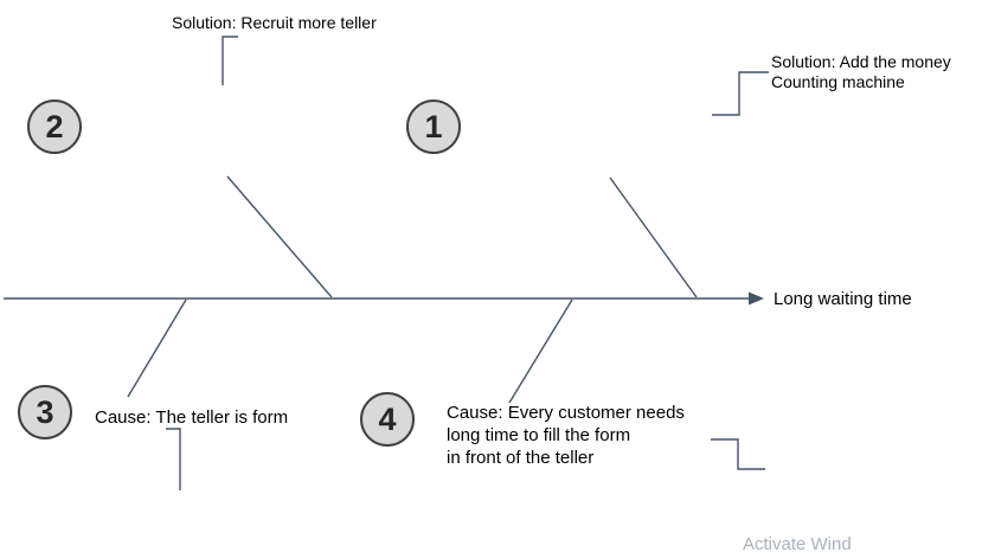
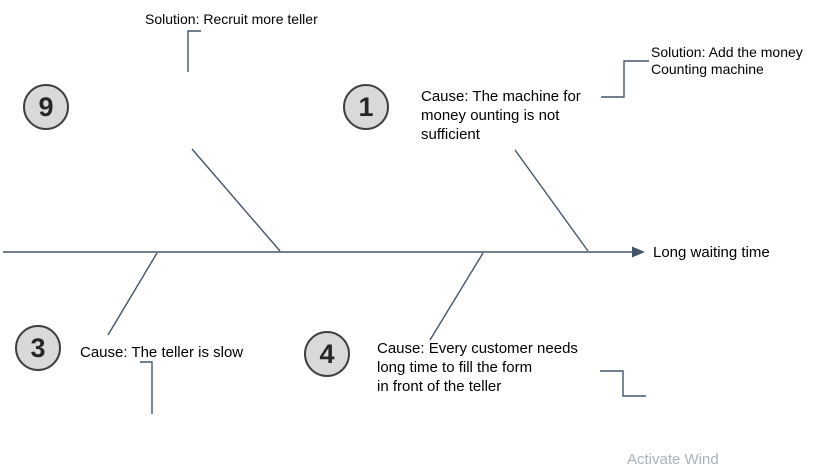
- 2
+ 9
  1
  3
  4
+ Cause: The machine for
+ money ounting is not
+ sufficient
- Cause: The teller is form
+ Cause: The teller is slow
  Cause: Every customer needs
  long time to fill the form
  in front of the teller
  Solution: Recruit more teller
  Solution: Add the money
  Counting machine
  Long waiting time
  Activate Wind
